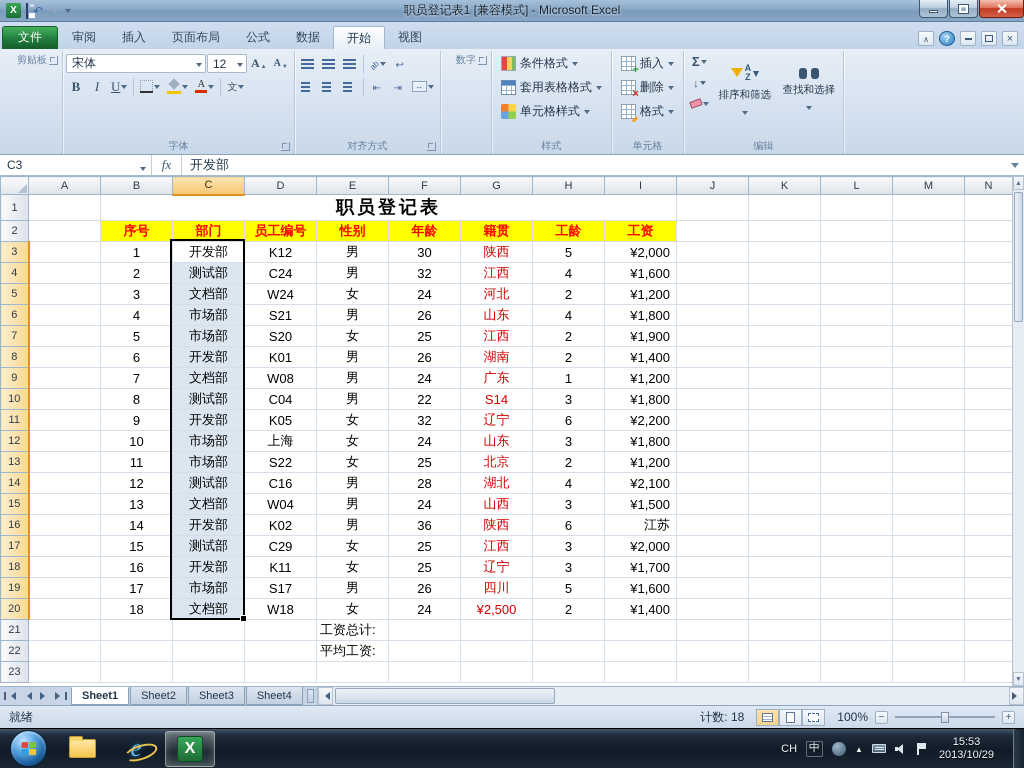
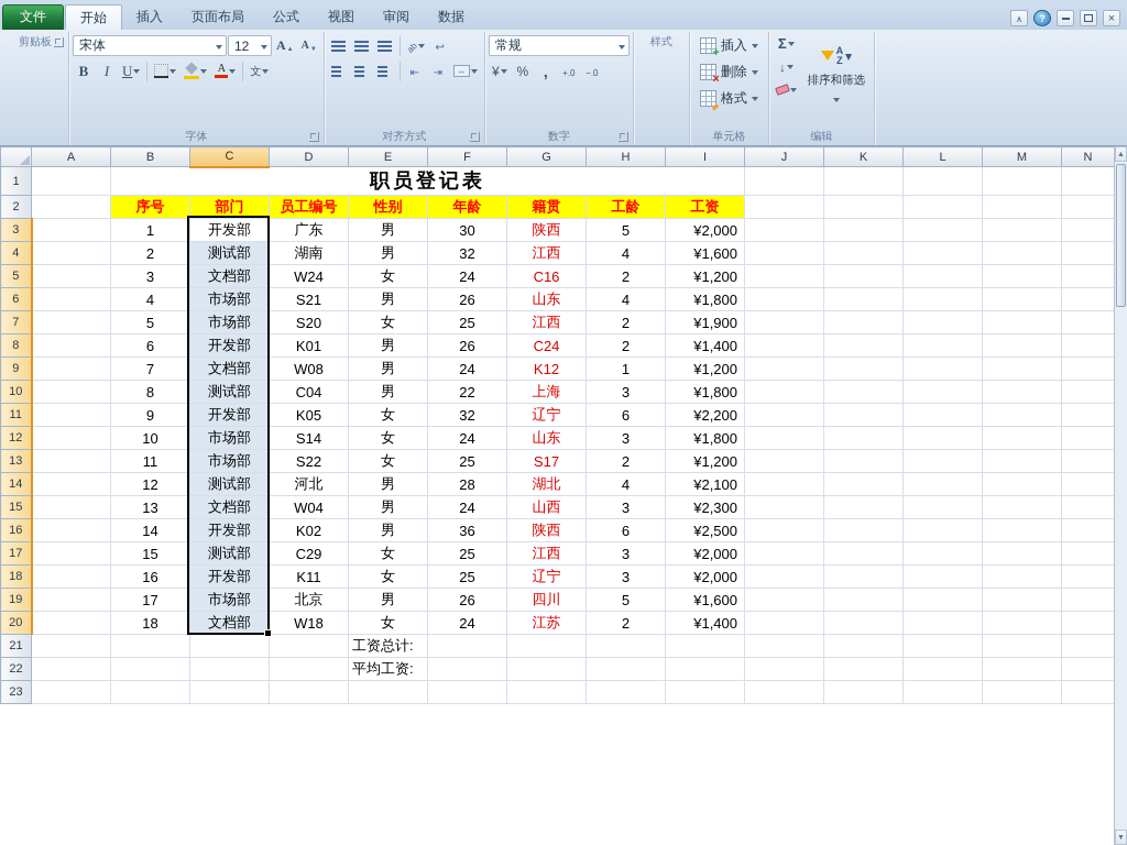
- 职员登记表1 [兼容模式] - Microsoft Excel
  文件
- 审阅
+ 开始
  插入
  页面布局
  公式
- 数据
+ 视图
- 开始
+ 审阅
- 视图
+ 数据
  ?
  剪贴板
  宋体
  12
  A
  A
  B
  I
  U
  字体
  对齐方式
+ 常规
  数字
- 条件格式
- 套用表格格式
- 单元格样式
  样式
  插入
  删除
  格式
  单元格
  A
  Z
  排序和筛选
- 查找和选择
  编辑
- C3
- fx
- 开发部
  	A	B	C	D	E	F	G	H	I	J	K	L	M	N
  1		职员登记表
  2		序号	部门	员工编号	性别	年龄	籍贯	工龄	工资
- 3		1		K12	男	30	陕西	5	¥2,000
+ 3		1		广东	男	30	陕西	5	¥2,000
- 4		2		C24	男	32	江西	4	¥1,600
+ 4		2		湖南	男	32	江西	4	¥1,600
- 5		3		W24	女	24	河北	2	¥1,200
+ 5		3		W24	女	24	C16	2	¥1,200
  6		4		S21	男	26	山东	4	¥1,800
  7		5		S20	女	25	江西	2	¥1,900
- 8		6		K01	男	26	湖南	2	¥1,400
+ 8		6		K01	男	26	C24	2	¥1,400
- 9		7		W08	男	24	广东	1	¥1,200
+ 9		7		W08	男	24	K12	1	¥1,200
- 10		8		C04	男	22	S14	3	¥1,800
+ 10		8		C04	男	22	上海	3	¥1,800
  11		9		K05	女	32	辽宁	6	¥2,200
- 12		10		上海	女	24	山东	3	¥1,800
+ 12		10		S14	女	24	山东	3	¥1,800
- 13		11		S22	女	25	北京	2	¥1,200
+ 13		11		S22	女	25	S17	2	¥1,200
- 14		12		C16	男	28	湖北	4	¥2,100
+ 14		12		河北	男	28	湖北	4	¥2,100
- 15		13		W04	男	24	山西	3	¥1,500
+ 15		13		W04	男	24	山西	3	¥2,300
- 16		14		K02	男	36	陕西	6	江苏
+ 16		14		K02	男	36	陕西	6	¥2,500
  17		15		C29	女	25	江西	3	¥2,000
- 18		16		K11	女	25	辽宁	3	¥1,700
+ 18		16		K11	女	25	辽宁	3	¥2,000
- 19		17		S17	男	26	四川	5	¥1,600
+ 19		17		北京	男	26	四川	5	¥1,600
- 20		18		W18	女	24	¥2,500	2	¥1,400
+ 20		18		W18	女	24	江苏	2	¥1,400
  21					工资总计:
  22					平均工资:
  23
- Sheet1
- Sheet2
- Sheet3
- Sheet4
- 就绪
- 计数: 18
- 100%
- −
- +
- e
- CH
- 中
- 15:53
- 2013/10/29
